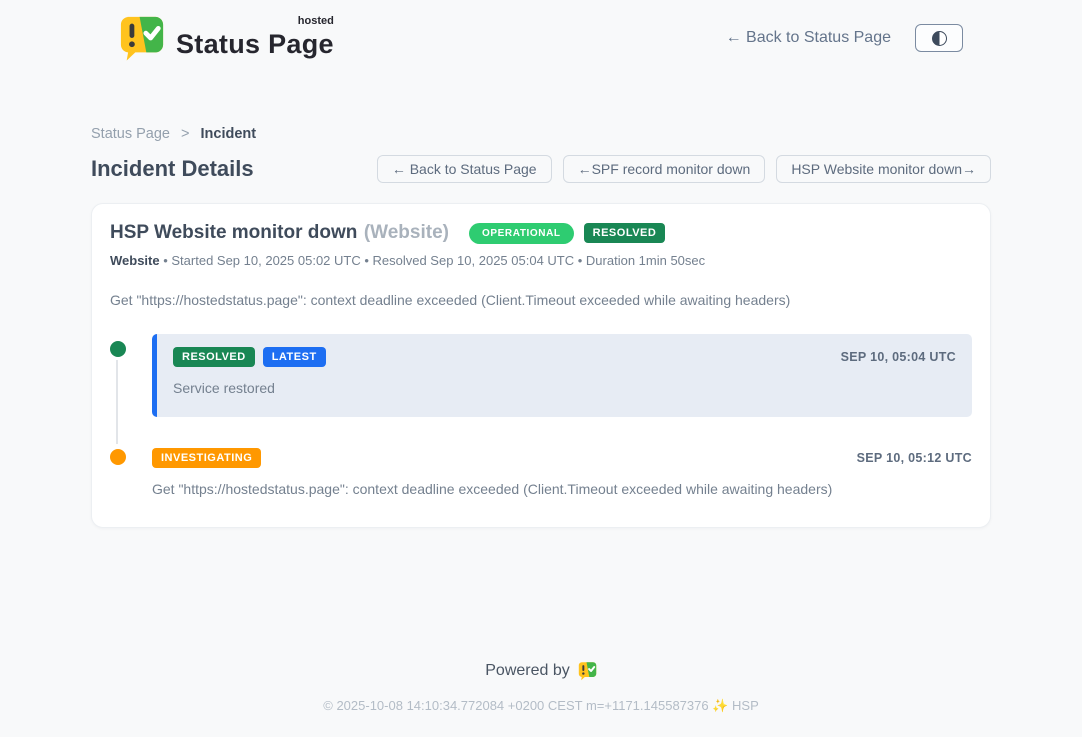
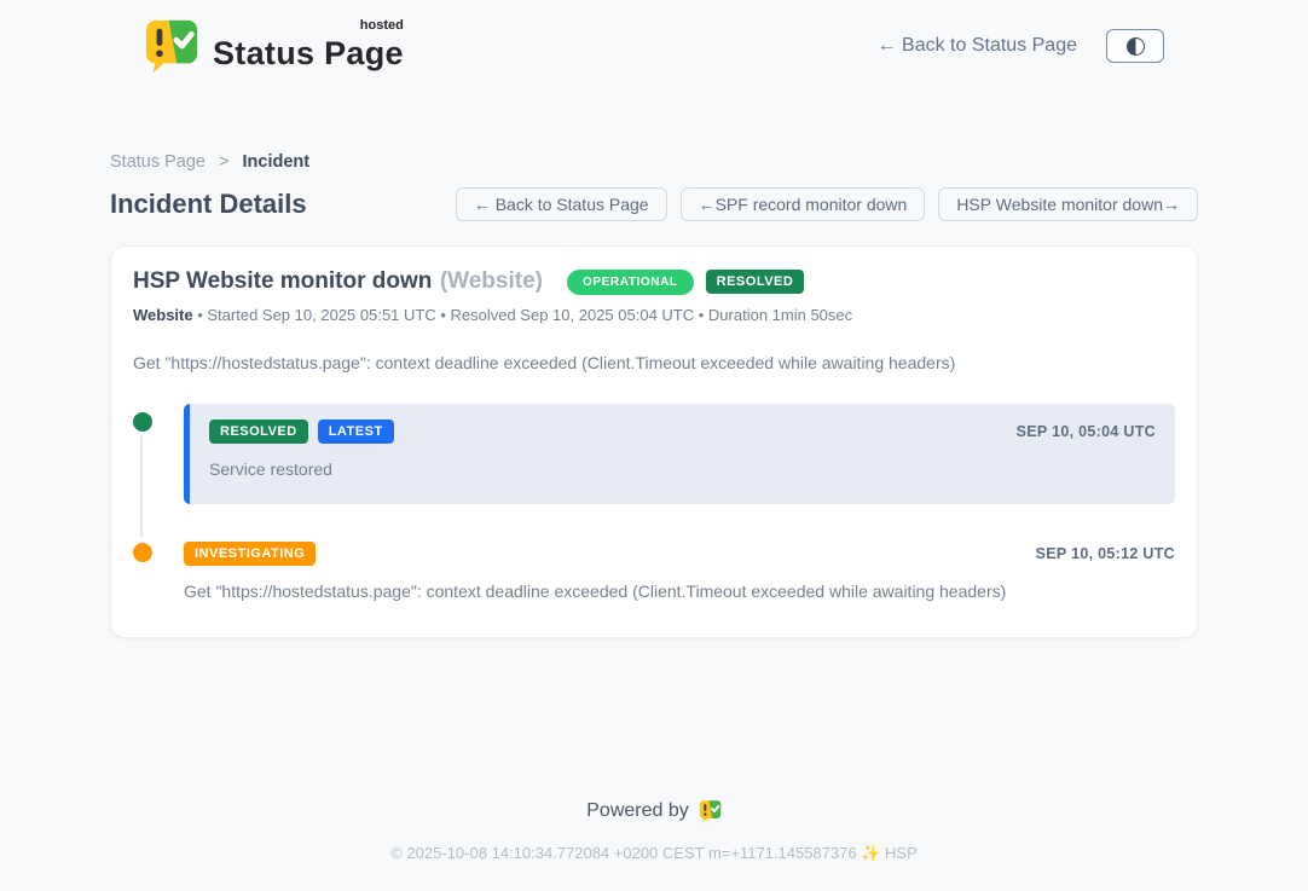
  Status Page
  hosted
  ← Back to Status Page
  Status Page > Incident
  Incident Details
  ← Back to Status Page
  ←SPF record monitor down
  HSP Website monitor down→
  HSP Website monitor down (Website)
  OPERATIONAL
  RESOLVED
- Website • Started Sep 10, 2025 05:02 UTC • Resolved Sep 10, 2025 05:04 UTC • Duration 1min 50sec
+ Website • Started Sep 10, 2025 05:51 UTC • Resolved Sep 10, 2025 05:04 UTC • Duration 1min 50sec
  Get "https://hostedstatus.page": context deadline exceeded (Client.Timeout exceeded while awaiting headers)
  RESOLVED
  LATEST
  SEP 10, 05:04 UTC
  Service restored
  INVESTIGATING
  SEP 10, 05:12 UTC
  Get "https://hostedstatus.page": context deadline exceeded (Client.Timeout exceeded while awaiting headers)
  Powered by
  © 2025-10-08 14:10:34.772084 +0200 CEST m=+1171.145587376 ✨ HSP
